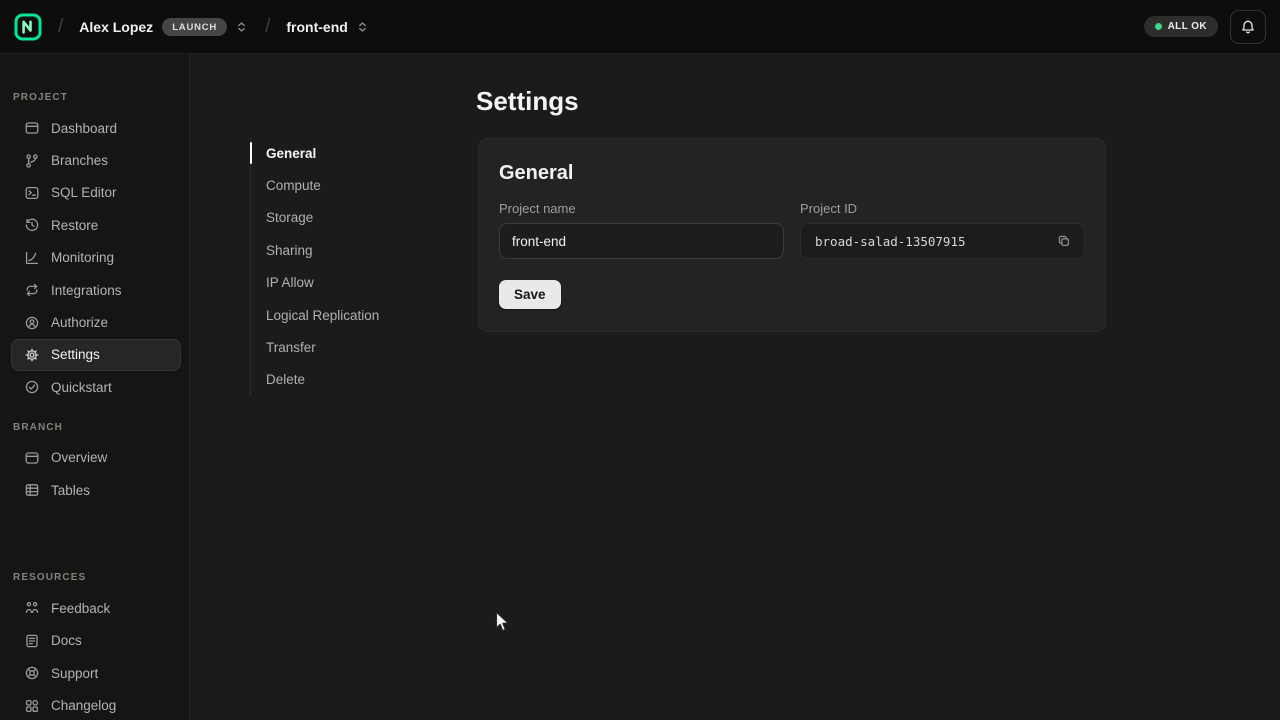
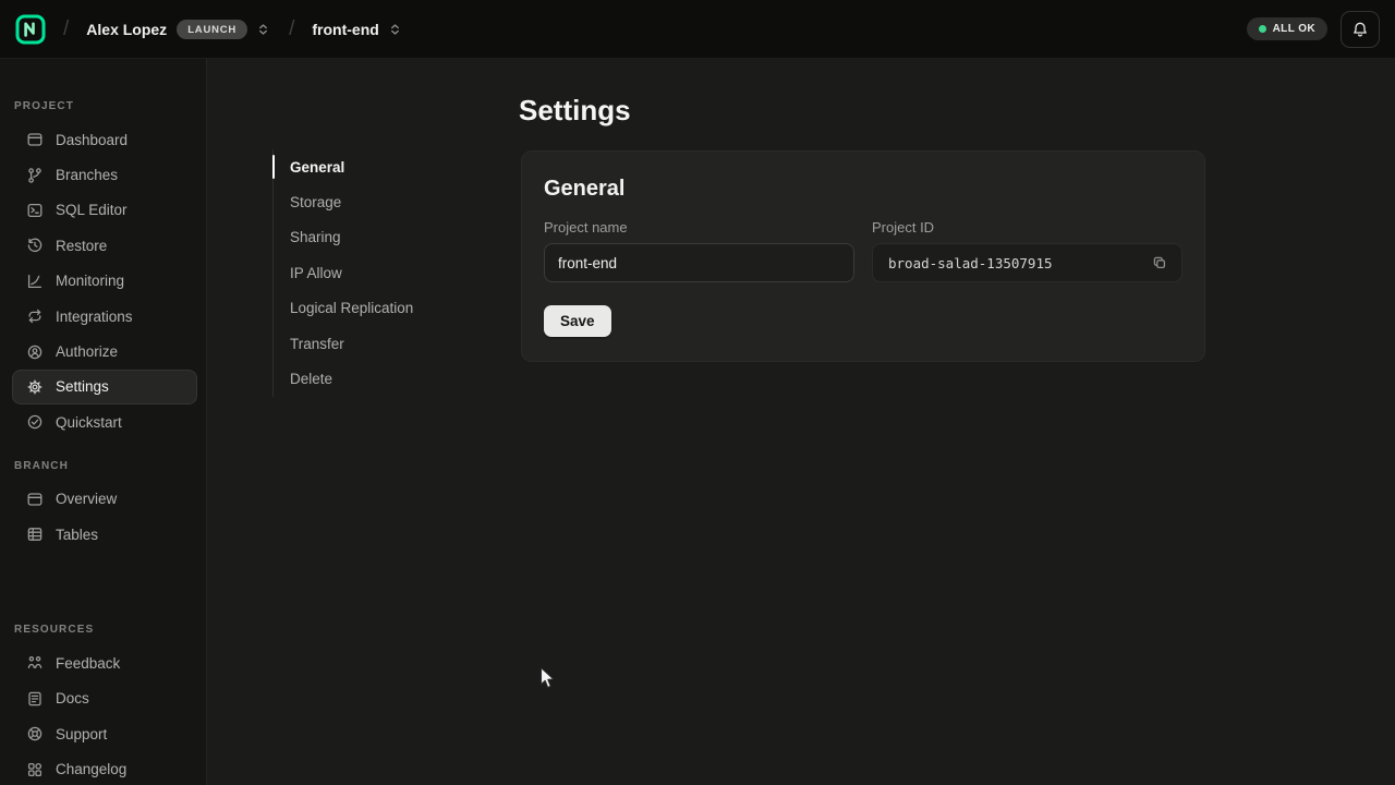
  /
  Alex Lopez
  LAUNCH
  /
  front-end
  ALL OK
  PROJECT
  Dashboard
  Branches
  SQL Editor
  Restore
  Monitoring
  Integrations
  Authorize
  Settings
  Quickstart
  BRANCH
  Overview
  Tables
  RESOURCES
  Feedback
  Docs
  Support
  Changelog
  Settings
  General
- Compute
  Storage
  Sharing
  IP Allow
  Logical Replication
  Transfer
  Delete
  General
  Project name
  front-end
  Project ID
  broad-salad-13507915
  Save
